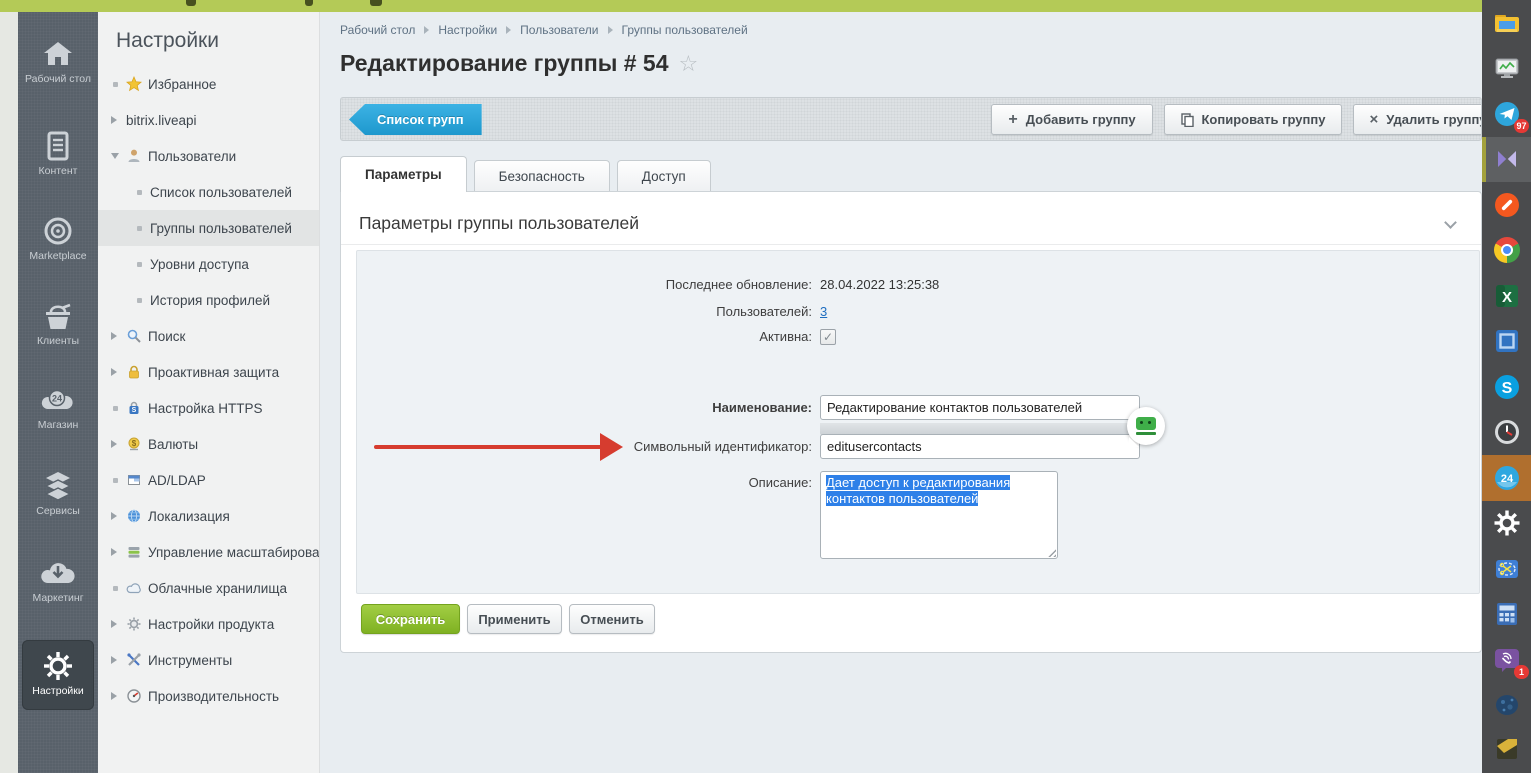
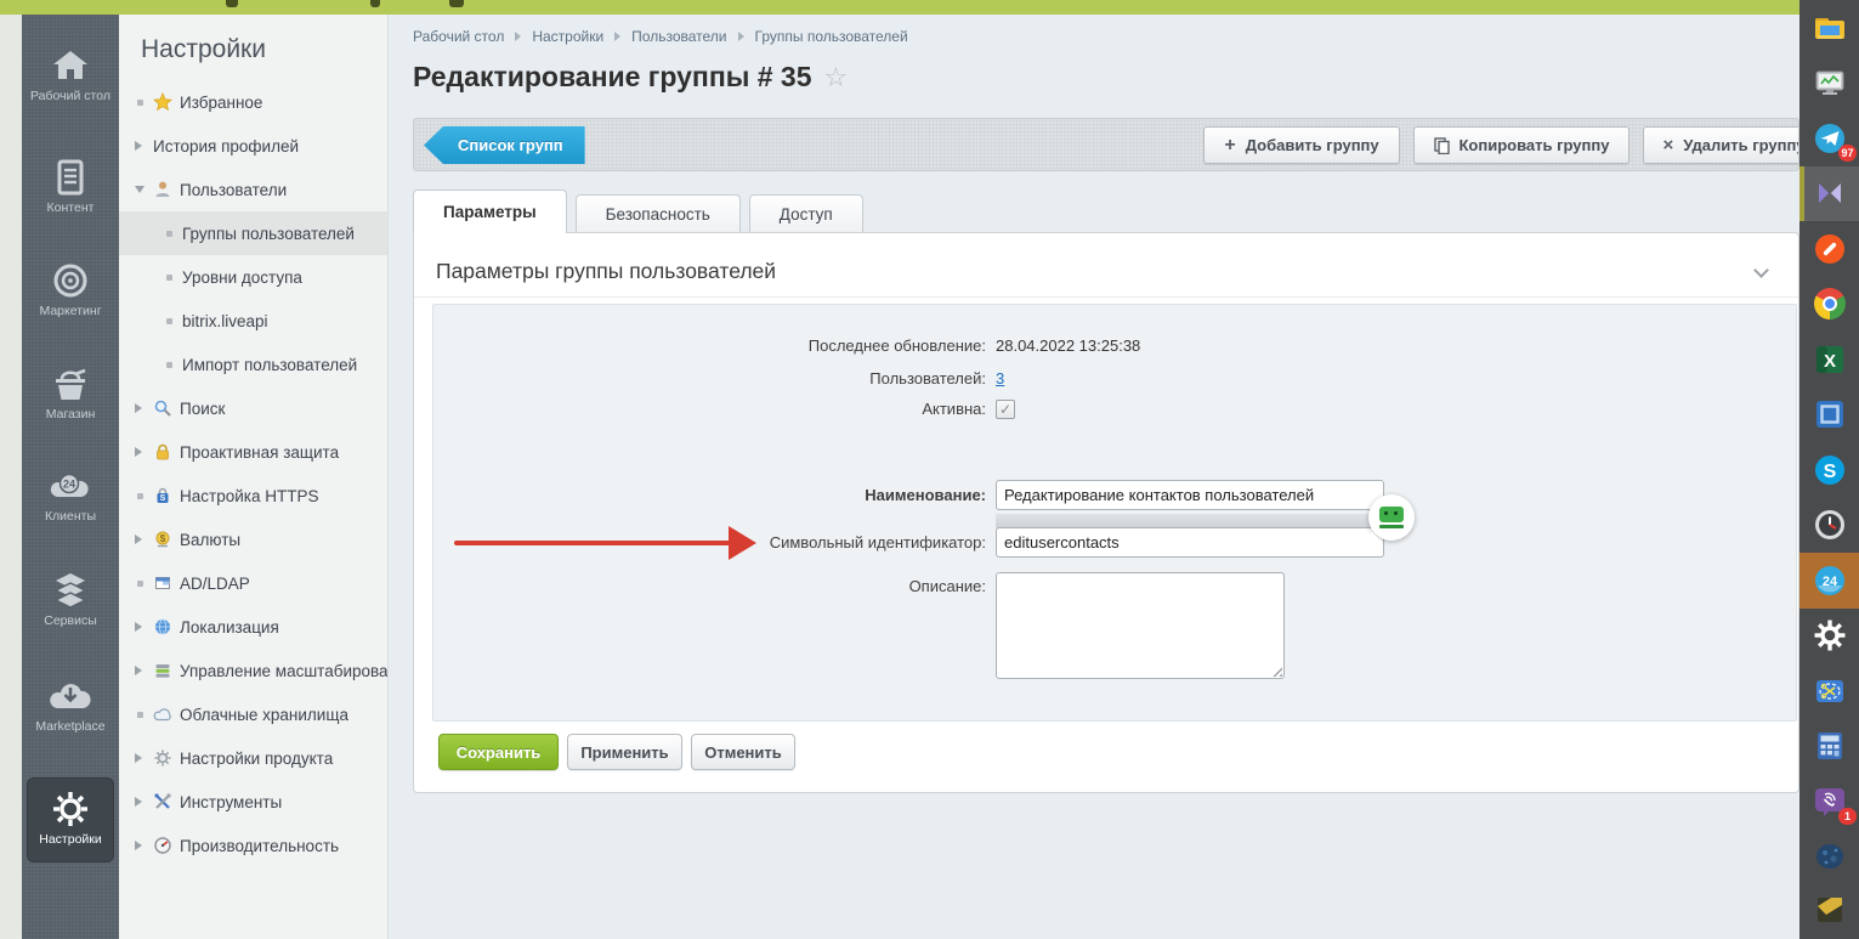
  Рабочий стол
  Контент
- Marketplace
+ Маркетинг
- Клиенты
+ Магазин
  24
- Магазин
+ Клиенты
  Сервисы
- Маркетинг
+ Marketplace
  Настройки
  Настройки
  Избранное
- bitrix.liveapi
+ История профилей
  Пользователи
- Список пользователей
  Группы пользователей
  Уровни доступа
- История профилей
+ bitrix.liveapi
+ Импорт пользователей
  Поиск
  Проактивная защита
  Настройка HTTPS
  $
  Валюты
  AD/LDAP
  Локализация
  Управление масштабирова
  Облачные хранилища
  Настройки продукта
  Инструменты
  Производительность
  Рабочий стол
  Настройки
  Пользователи
  Группы пользователей
- Редактирование группы # 54
+ Редактирование группы # 35
  ☆
  Список групп
  +
  Добавить группу
  Копировать группу
  ×
  Удалить групп
  Параметры
  Безопасность
  Доступ
  Параметры группы пользователей
  Последнее обновление:
  28.04.2022 13:25:38
  Пользователей:
  3
  Активна:
  ✓
  Наименование:
  Редактирование контактов пользователей
  Символьный идентификатор:
  editusercontacts
  Описание:
- Дает доступ к редактирования контактов пользователей
  Сохранить
  Применить
  Отменить
  97
  X
  S
  24
  1
